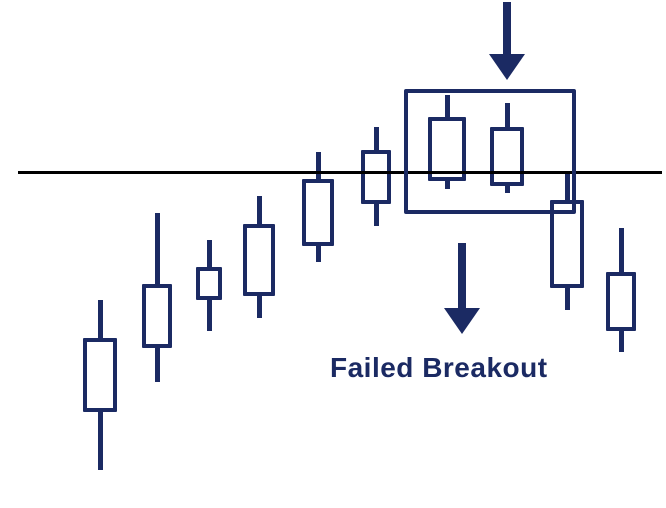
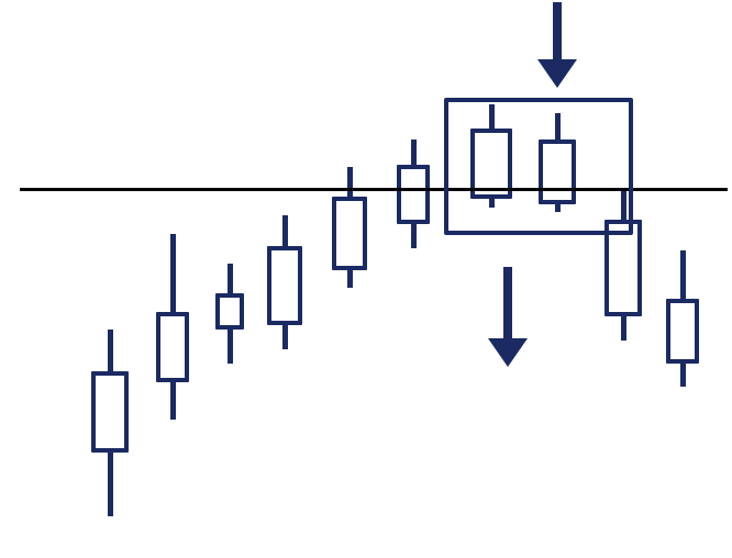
- Failed Breakout
